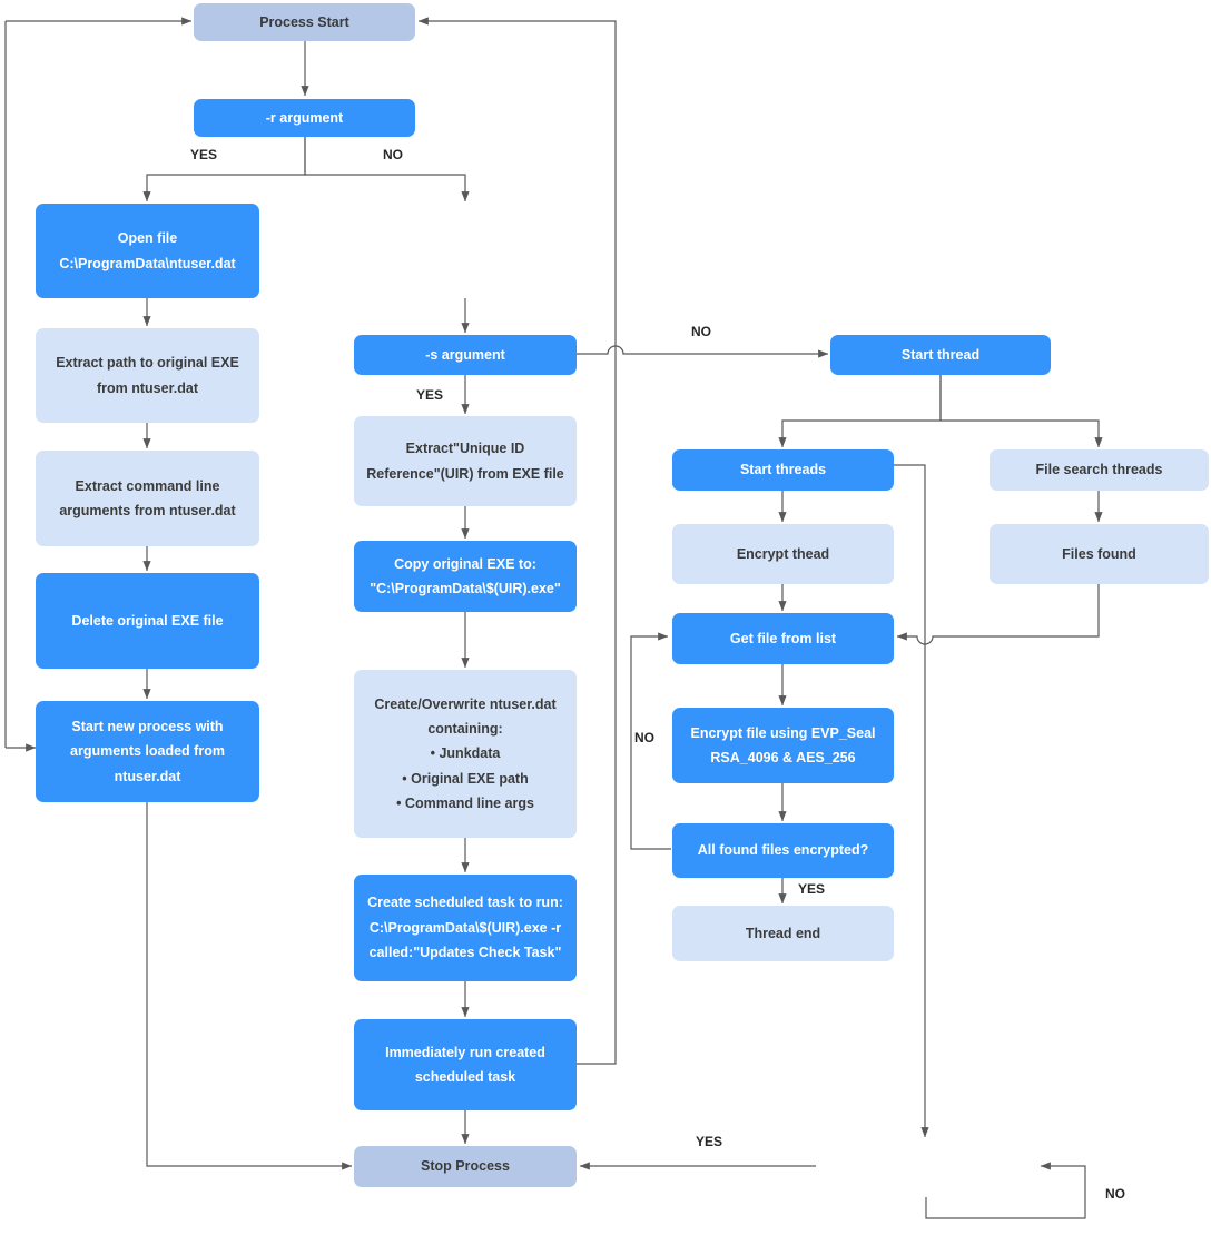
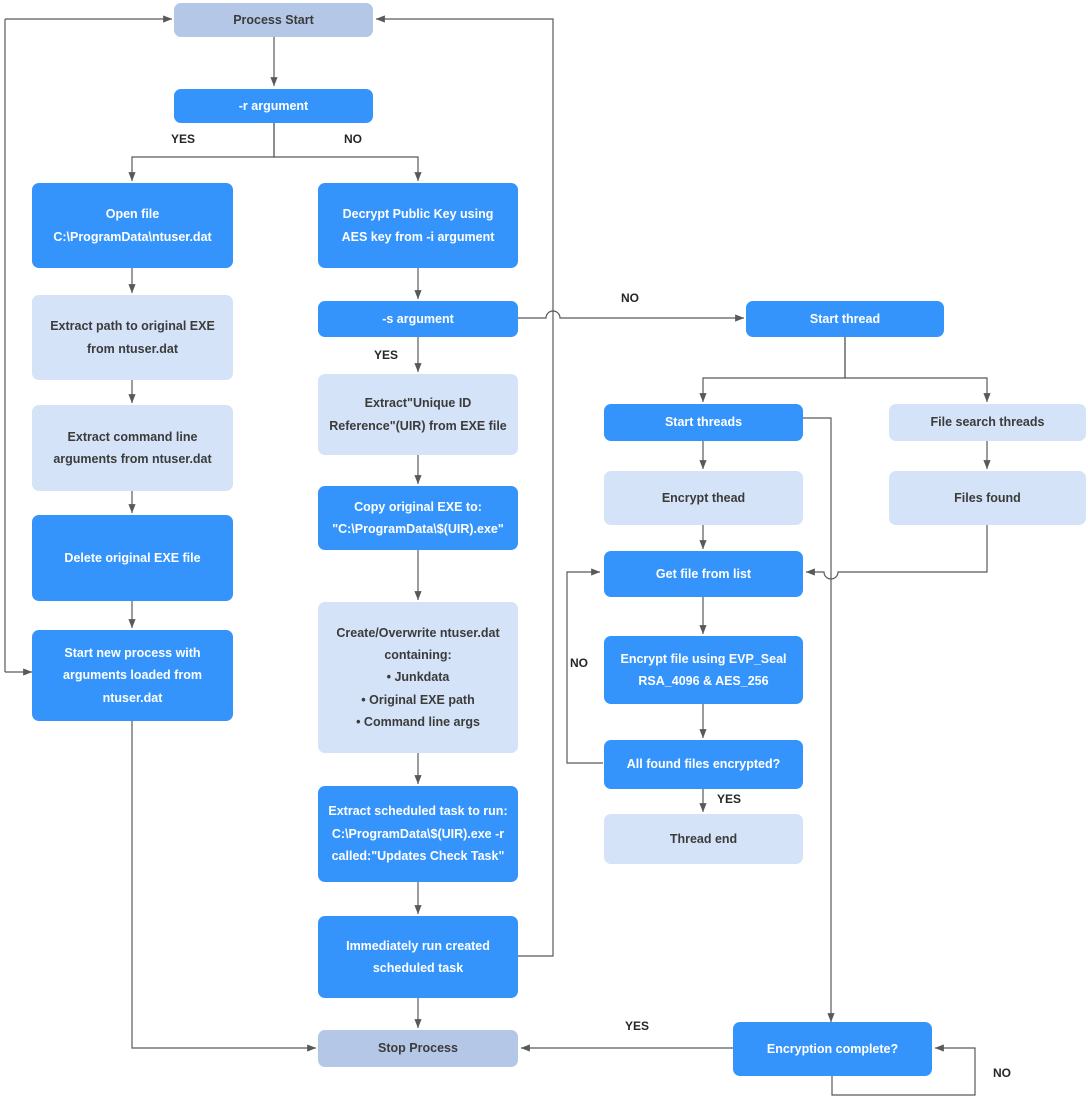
  Process Start
  -r argument
  Open file
  C:\ProgramData\ntuser.dat
+ Decrypt Public Key using
+ AES key from -i argument
  Extract path to original EXE
  from ntuser.dat
  Extract command line
  arguments from ntuser.dat
  Delete original EXE file
  Start new process with
  arguments loaded from
  ntuser.dat
  -s argument
  Extract"Unique ID
  Reference"(UIR) from EXE file
  Copy original EXE to:
  "C:\ProgramData\$(UIR).exe"
  Create/Overwrite ntuser.dat
  containing:
  • Junkdata
  • Original EXE path
  • Command line args
- Create scheduled task to run:
+ Extract scheduled task to run:
  C:\ProgramData\$(UIR).exe -r
  called:"Updates Check Task"
  Immediately run created
  scheduled task
  Stop Process
  Start thread
  Start threads
  File search threads
  Encrypt thead
  Files found
  Get file from list
  Encrypt file using EVP_Seal
  RSA_4096 & AES_256
  All found files encrypted?
  Thread end
+ Encryption complete?
  YES
  NO
  YES
  NO
  NO
  YES
  YES
  NO
